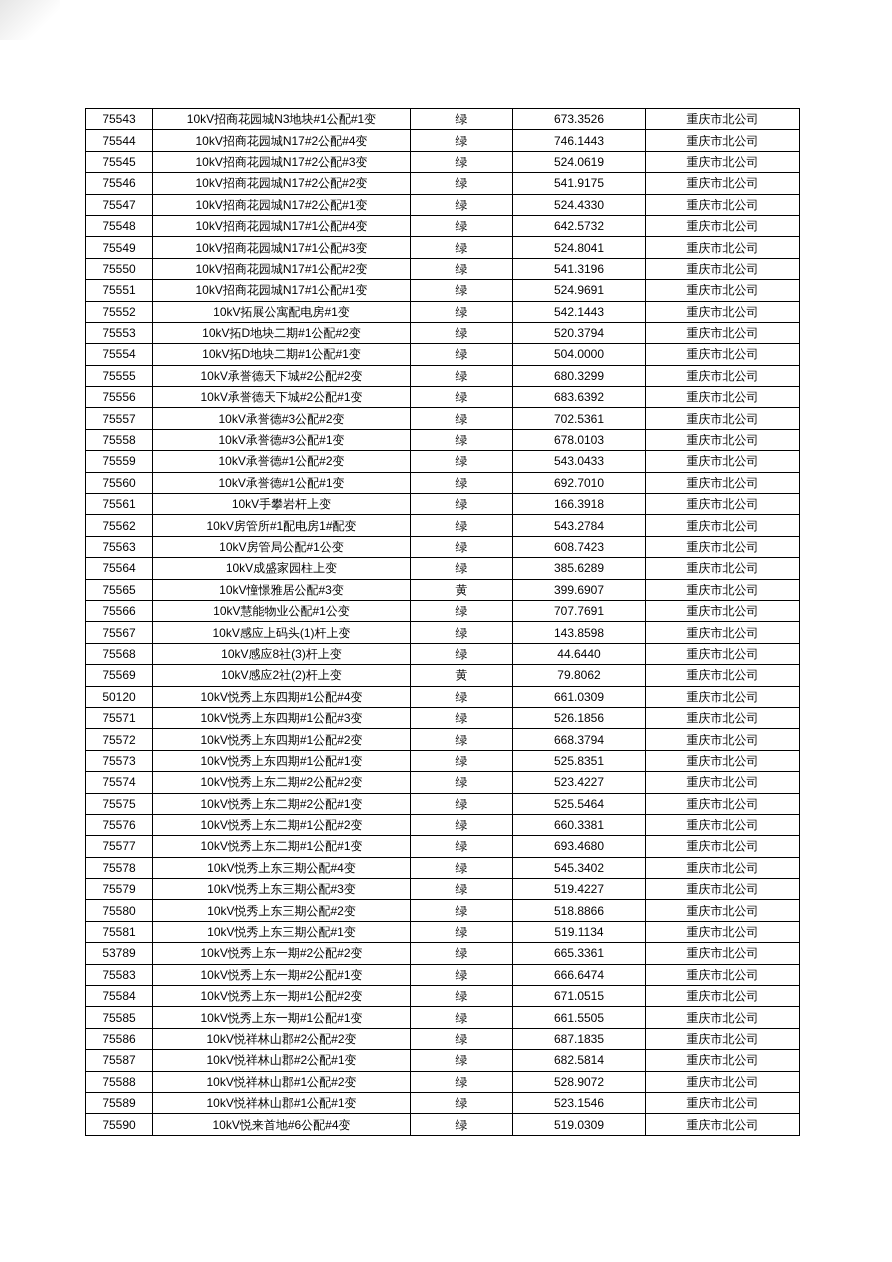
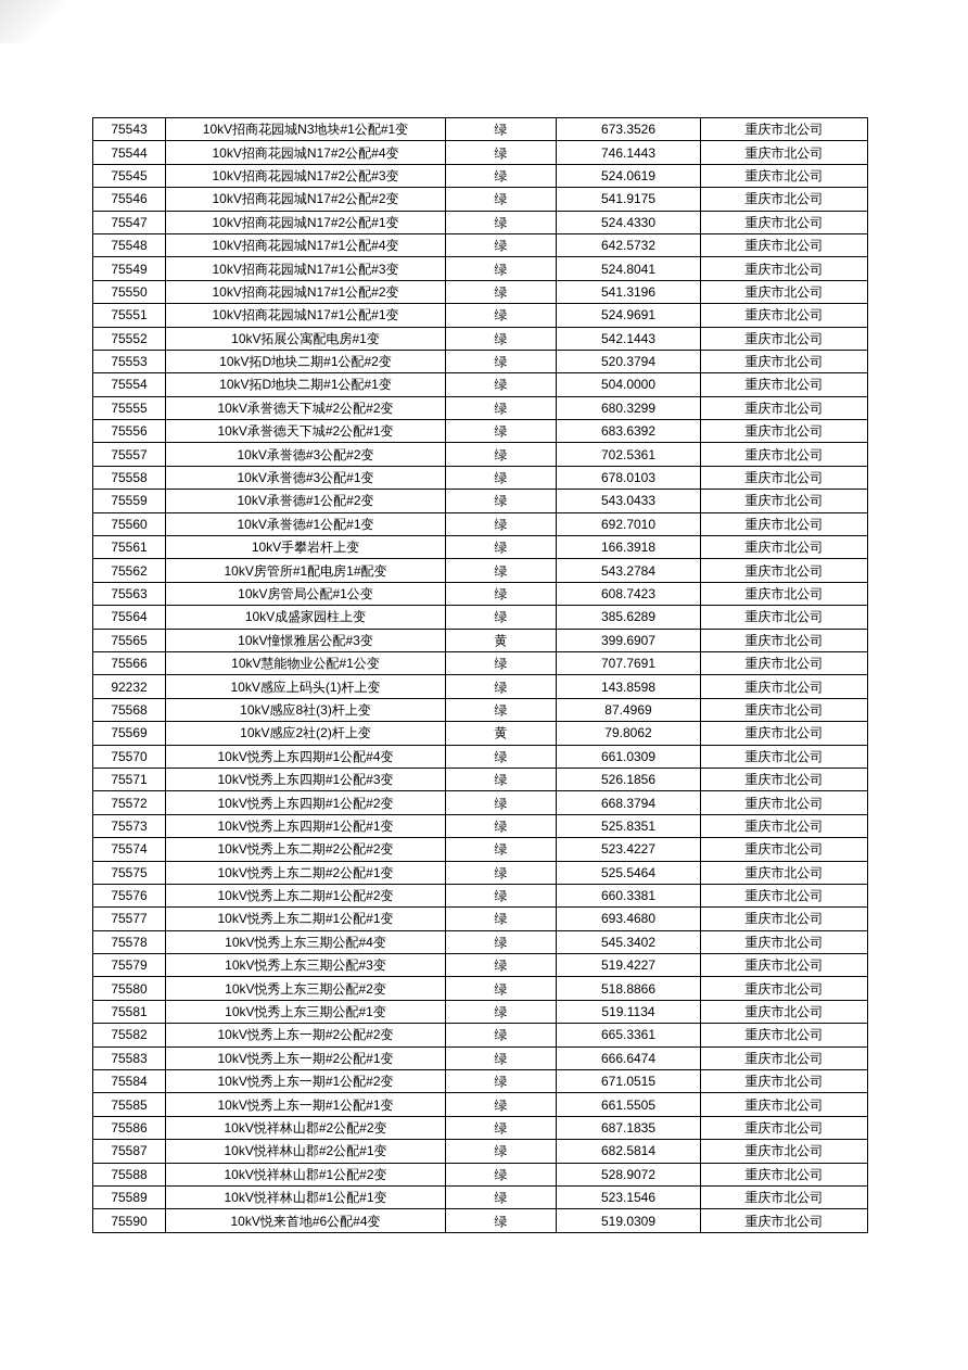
  75543	10kV招商花园城N3地块#1公配#1变	绿	673.3526	重庆市北公司
  75544	10kV招商花园城N17#2公配#4变	绿	746.1443	重庆市北公司
  75545	10kV招商花园城N17#2公配#3变	绿	524.0619	重庆市北公司
  75546	10kV招商花园城N17#2公配#2变	绿	541.9175	重庆市北公司
  75547	10kV招商花园城N17#2公配#1变	绿	524.4330	重庆市北公司
  75548	10kV招商花园城N17#1公配#4变	绿	642.5732	重庆市北公司
  75549	10kV招商花园城N17#1公配#3变	绿	524.8041	重庆市北公司
  75550	10kV招商花园城N17#1公配#2变	绿	541.3196	重庆市北公司
  75551	10kV招商花园城N17#1公配#1变	绿	524.9691	重庆市北公司
  75552	10kV拓展公寓配电房#1变	绿	542.1443	重庆市北公司
  75553	10kV拓D地块二期#1公配#2变	绿	520.3794	重庆市北公司
  75554	10kV拓D地块二期#1公配#1变	绿	504.0000	重庆市北公司
  75555	10kV承誉德天下城#2公配#2变	绿	680.3299	重庆市北公司
  75556	10kV承誉德天下城#2公配#1变	绿	683.6392	重庆市北公司
  75557	10kV承誉德#3公配#2变	绿	702.5361	重庆市北公司
  75558	10kV承誉德#3公配#1变	绿	678.0103	重庆市北公司
  75559	10kV承誉德#1公配#2变	绿	543.0433	重庆市北公司
  75560	10kV承誉德#1公配#1变	绿	692.7010	重庆市北公司
  75561	10kV手攀岩杆上变	绿	166.3918	重庆市北公司
  75562	10kV房管所#1配电房1#配变	绿	543.2784	重庆市北公司
  75563	10kV房管局公配#1公变	绿	608.7423	重庆市北公司
  75564	10kV成盛家园柱上变	绿	385.6289	重庆市北公司
  75565	10kV憧憬雅居公配#3变	黄	399.6907	重庆市北公司
  75566	10kV慧能物业公配#1公变	绿	707.7691	重庆市北公司
- 75567	10kV感应上码头(1)杆上变	绿	143.8598	重庆市北公司
+ 92232	10kV感应上码头(1)杆上变	绿	143.8598	重庆市北公司
- 75568	10kV感应8社(3)杆上变	绿	44.6440	重庆市北公司
+ 75568	10kV感应8社(3)杆上变	绿	87.4969	重庆市北公司
  75569	10kV感应2社(2)杆上变	黄	79.8062	重庆市北公司
- 50120	10kV悦秀上东四期#1公配#4变	绿	661.0309	重庆市北公司
+ 75570	10kV悦秀上东四期#1公配#4变	绿	661.0309	重庆市北公司
  75571	10kV悦秀上东四期#1公配#3变	绿	526.1856	重庆市北公司
  75572	10kV悦秀上东四期#1公配#2变	绿	668.3794	重庆市北公司
  75573	10kV悦秀上东四期#1公配#1变	绿	525.8351	重庆市北公司
  75574	10kV悦秀上东二期#2公配#2变	绿	523.4227	重庆市北公司
  75575	10kV悦秀上东二期#2公配#1变	绿	525.5464	重庆市北公司
  75576	10kV悦秀上东二期#1公配#2变	绿	660.3381	重庆市北公司
  75577	10kV悦秀上东二期#1公配#1变	绿	693.4680	重庆市北公司
  75578	10kV悦秀上东三期公配#4变	绿	545.3402	重庆市北公司
  75579	10kV悦秀上东三期公配#3变	绿	519.4227	重庆市北公司
  75580	10kV悦秀上东三期公配#2变	绿	518.8866	重庆市北公司
  75581	10kV悦秀上东三期公配#1变	绿	519.1134	重庆市北公司
- 53789	10kV悦秀上东一期#2公配#2变	绿	665.3361	重庆市北公司
+ 75582	10kV悦秀上东一期#2公配#2变	绿	665.3361	重庆市北公司
  75583	10kV悦秀上东一期#2公配#1变	绿	666.6474	重庆市北公司
  75584	10kV悦秀上东一期#1公配#2变	绿	671.0515	重庆市北公司
  75585	10kV悦秀上东一期#1公配#1变	绿	661.5505	重庆市北公司
  75586	10kV悦祥林山郡#2公配#2变	绿	687.1835	重庆市北公司
  75587	10kV悦祥林山郡#2公配#1变	绿	682.5814	重庆市北公司
  75588	10kV悦祥林山郡#1公配#2变	绿	528.9072	重庆市北公司
  75589	10kV悦祥林山郡#1公配#1变	绿	523.1546	重庆市北公司
  75590	10kV悦来首地#6公配#4变	绿	519.0309	重庆市北公司
